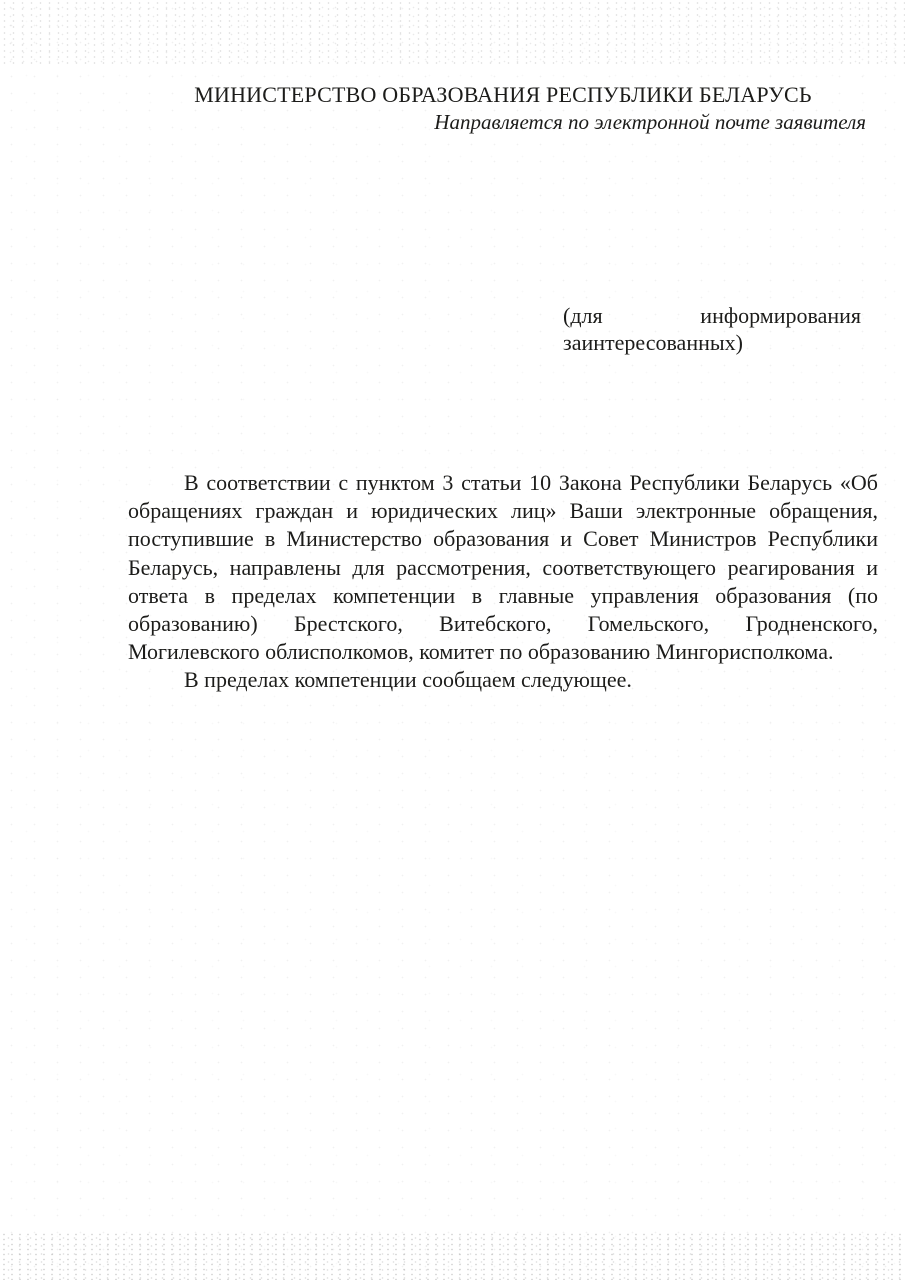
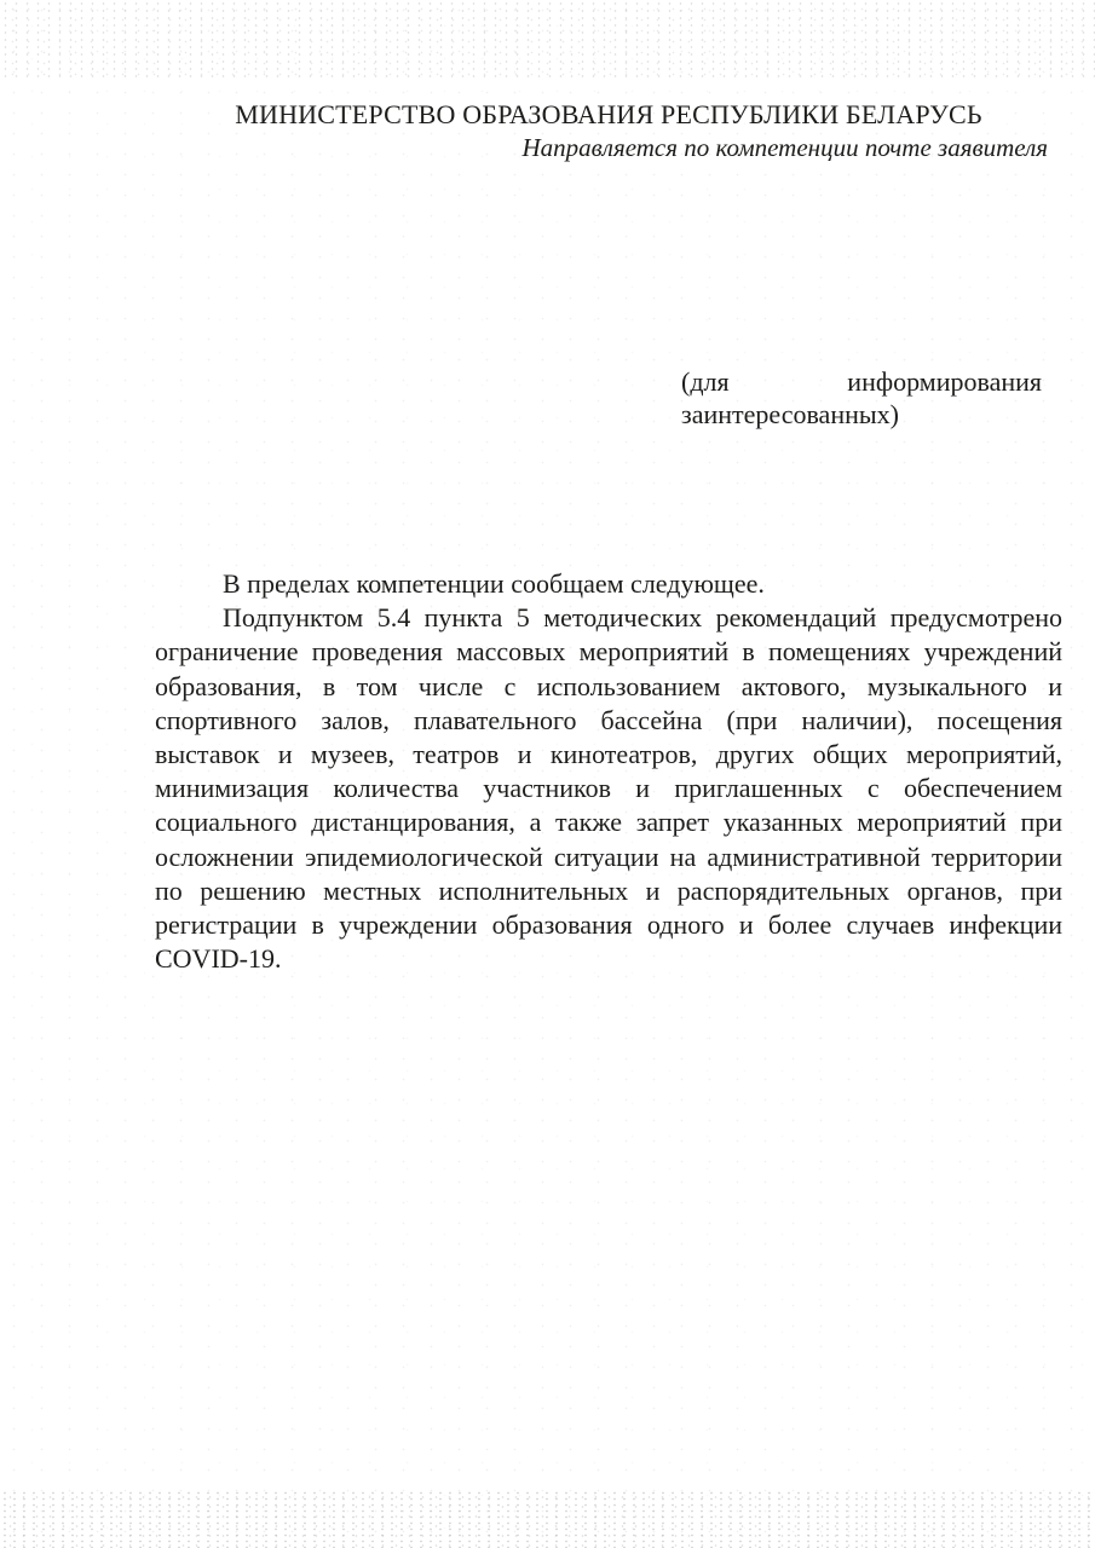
  МИНИСТЕРСТВО ОБРАЗОВАНИЯ РЕСПУБЛИКИ БЕЛАРУСЬ
- Направляется по электронной почте заявителя
+ Направляется по компетенции почте заявителя
  (для информирования заинтересованных)
- В соответствии с пунктом 3 статьи 10 Закона Республики Беларусь «Об обращениях граждан и юридических лиц» Ваши электронные обращения, поступившие в Министерство образования и Совет Министров Республики Беларусь, направлены для рассмотрения, соответствующего реагирования и ответа в пределах компетенции в главные управления образования (по образованию) Брестского, Витебского, Гомельского, Гродненского, Могилевского облисполкомов, комитет по образованию Мингорисполкома.
  В пределах компетенции сообщаем следующее.
+ Подпунктом 5.4 пункта 5 методических рекомендаций предусмотрено ограничение проведения массовых мероприятий в помещениях учреждений образования, в том числе с использованием актового, музыкального и спортивного залов, плавательного бассейна (при наличии), посещения выставок и музеев, театров и кинотеатров, других общих мероприятий, минимизация количества участников и приглашенных с обеспечением социального дистанцирования, а также запрет указанных мероприятий при осложнении эпидемиологической ситуации на административной территории по решению местных исполнительных и распорядительных органов, при регистрации в учреждении образования одного и более случаев инфекции COVID-19.
